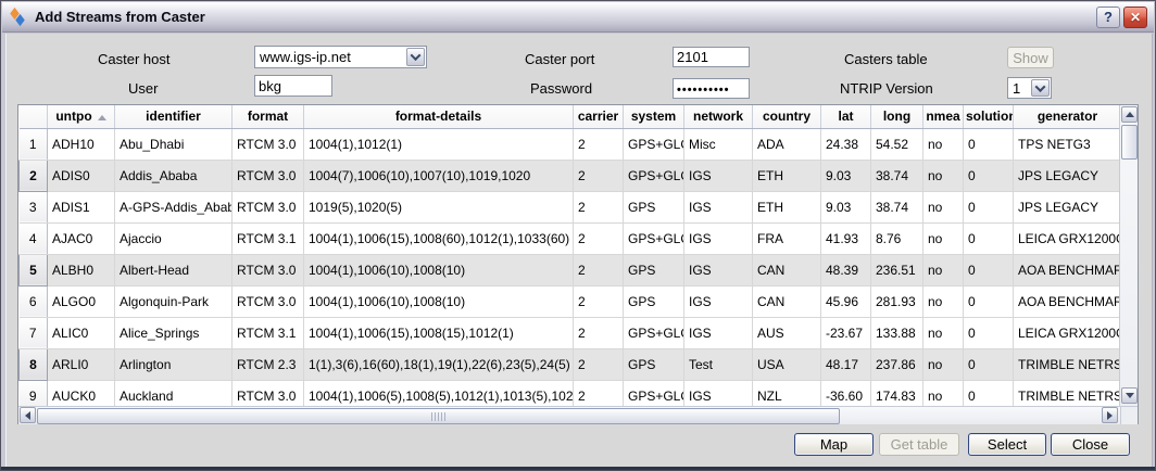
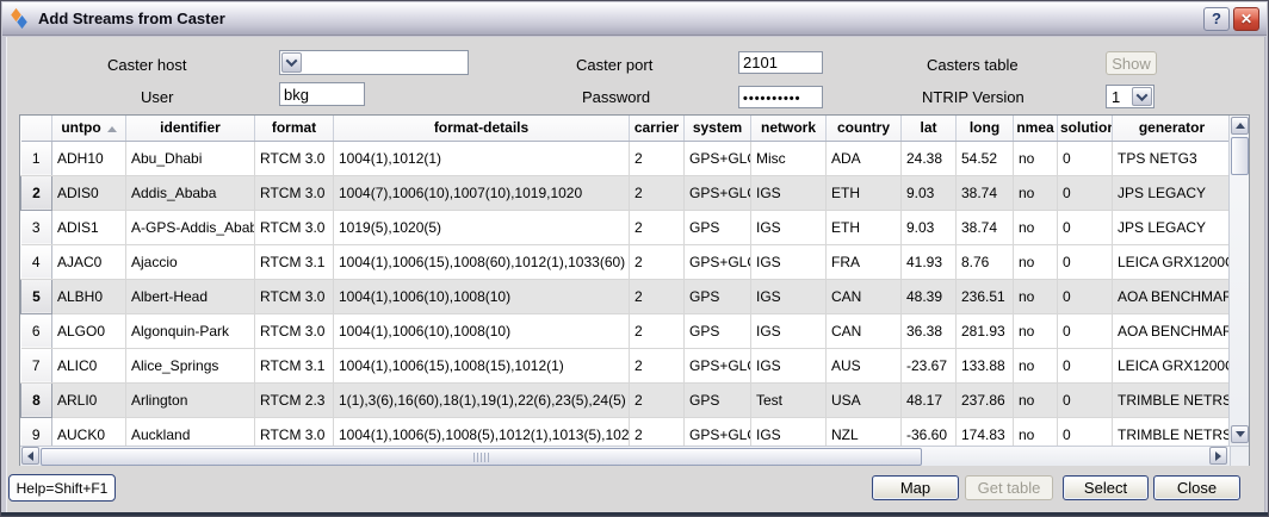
  Add Streams from Caster
  ?
  ✕
  Caster host
- www.igs-ip.net
  Caster port
  2101
  Casters table
  Show
  User
  bkg
  Password
  ••••••••••
  NTRIP Version
  1
  	untpo	identifier	format	format-details	carrier	system	network	country	lat	long	nmea	solutio	generator
  1	ADH10	Abu_Dhabi	RTCM 3.0	1004(1),1012(1)	2	GPS+GL	Misc	ADA	24.38	54.52	no	0	TPS NETG3
  2	ADIS0	Addis_Ababa	RTCM 3.0	1004(7),1006(10),1007(10),1019,1020	2	GPS+GL	IGS	ETH	9.03	38.74	no	0	JPS LEGACY
  3	ADIS1	A-GPS-Addis_Abab	RTCM 3.0	1019(5),1020(5)	2	GPS	IGS	ETH	9.03	38.74	no	0	JPS LEGACY
  4	AJAC0	Ajaccio	RTCM 3.1	1004(1),1006(15),1008(60),1012(1),1033(60)	2	GPS+GL	IGS	FRA	41.93	8.76	no	0	LEICA GRX1200
  5	ALBH0	Albert-Head	RTCM 3.0	1004(1),1006(10),1008(10)	2	GPS	IGS	CAN	48.39	236.51	no	0	AOA BENCHMA
- 6	ALGO0	Algonquin-Park	RTCM 3.0	1004(1),1006(10),1008(10)	2	GPS	IGS	CAN	45.96	281.93	no	0	AOA BENCHMA
+ 6	ALGO0	Algonquin-Park	RTCM 3.0	1004(1),1006(10),1008(10)	2	GPS	IGS	CAN	36.38	281.93	no	0	AOA BENCHMA
  7	ALIC0	Alice_Springs	RTCM 3.1	1004(1),1006(15),1008(15),1012(1)	2	GPS+GL	IGS	AUS	-23.67	133.88	no	0	LEICA GRX1200
  8	ARLI0	Arlington	RTCM 2.3	1(1),3(6),16(60),18(1),19(1),22(6),23(5),24(5)	2	GPS	Test	USA	48.17	237.86	no	0	TRIMBLE NETRS
  9	AUCK0	Auckland	RTCM 3.0	1004(1),1006(5),1008(5),1012(1),1013(5),102	2	GPS+GL	IGS	NZL	-36.60	174.83	no	0	TRIMBLE NETRS
+ Help=Shift+F1
  Map
  Get table
  Select
  Close
